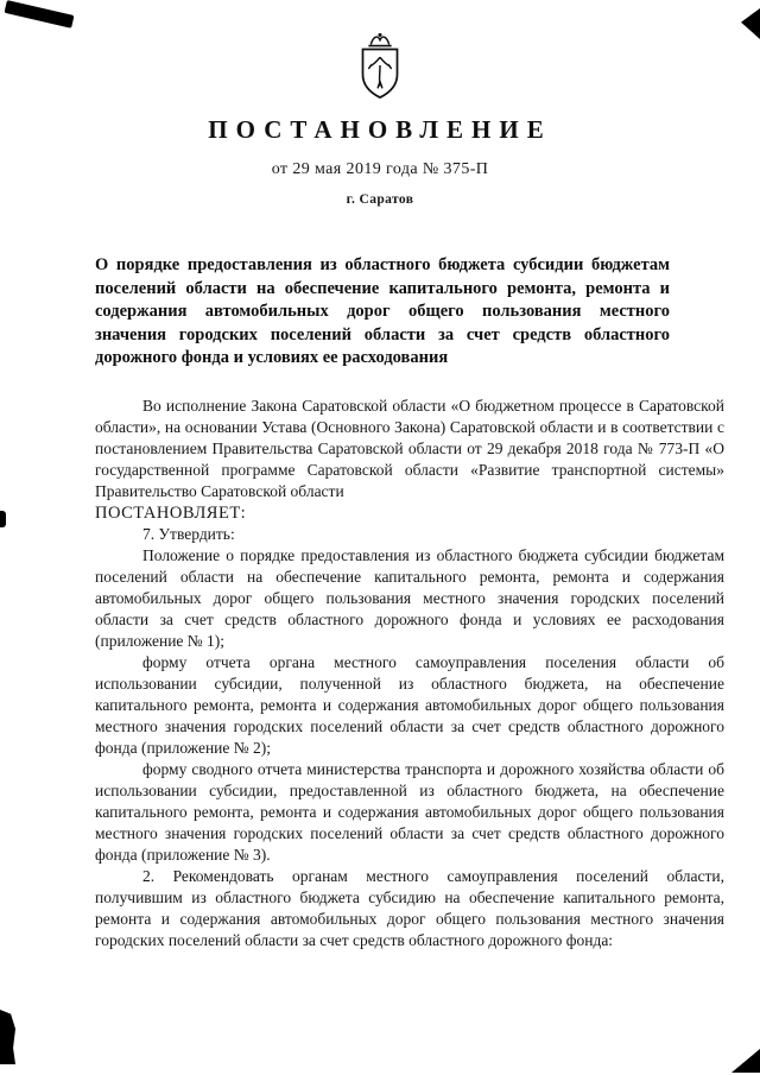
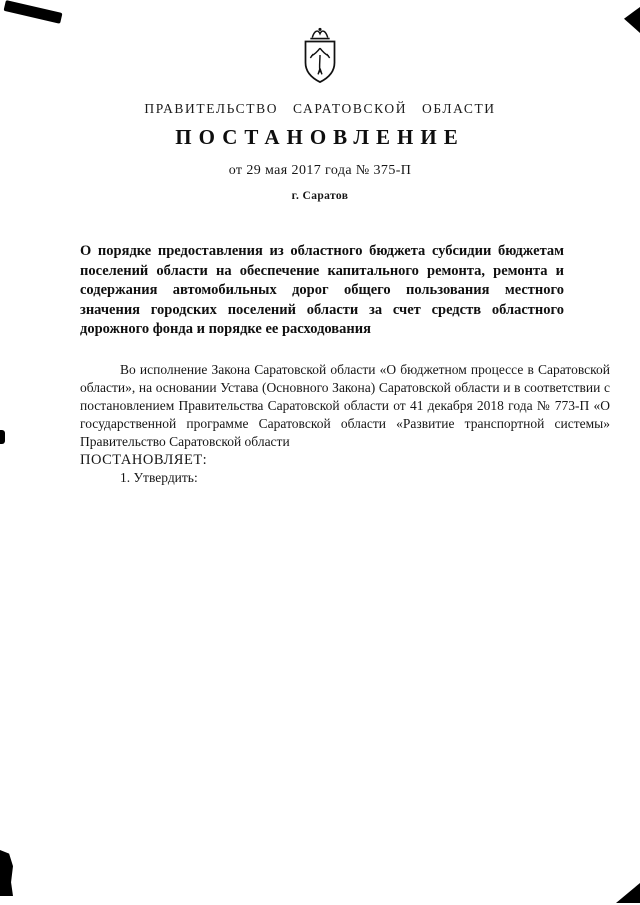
+ ПРАВИТЕЛЬСТВО САРАТОВСКОЙ ОБЛАСТИ
  ПОСТАНОВЛЕНИЕ
- от 29 мая 2019 года № 375-П
+ от 29 мая 2017 года № 375-П
  г. Саратов
- О порядке предоставления из областного бюджета субсидии бюджетам поселений области на обеспечение капитального ремонта, ремонта и содержания автомобильных дорог общего пользования местного значения городских поселений области за счет средств областного дорожного фонда и условиях ее расходования
+ О порядке предоставления из областного бюджета субсидии бюджетам поселений области на обеспечение капитального ремонта, ремонта и содержания автомобильных дорог общего пользования местного значения городских поселений области за счет средств областного дорожного фонда и порядке ее расходования
- Во исполнение Закона Саратовской области «О бюджетном процессе в Саратовской области», на основании Устава (Основного Закона) Саратовской области и в соответствии с постановлением Правительства Саратовской области от 29 декабря 2018 года № 773-П «О государственной программе Саратовской области «Развитие транспортной системы» Правительство Саратовской области
+ Во исполнение Закона Саратовской области «О бюджетном процессе в Саратовской области», на основании Устава (Основного Закона) Саратовской области и в соответствии с постановлением Правительства Саратовской области от 41 декабря 2018 года № 773-П «О государственной программе Саратовской области «Развитие транспортной системы» Правительство Саратовской области
  ПОСТАНОВЛЯЕТ:
- 7. Утвердить:
+ 1. Утвердить:
- Положение о порядке предоставления из областного бюджета субсидии бюджетам поселений области на обеспечение капитального ремонта, ремонта и содержания автомобильных дорог общего пользования местного значения городских поселений области за счет средств областного дорожного фонда и условиях ее расходования (приложение № 1);
- форму отчета органа местного самоуправления поселения области об использовании субсидии, полученной из областного бюджета, на обеспечение капитального ремонта, ремонта и содержания автомобильных дорог общего пользования местного значения городских поселений области за счет средств областного дорожного фонда (приложение № 2);
- форму сводного отчета министерства транспорта и дорожного хозяйства области об использовании субсидии, предоставленной из областного бюджета, на обеспечение капитального ремонта, ремонта и содержания автомобильных дорог общего пользования местного значения городских поселений области за счет средств областного дорожного фонда (приложение № 3).
- 2. Рекомендовать органам местного самоуправления поселений области, получившим из областного бюджета субсидию на обеспечение капитального ремонта, ремонта и содержания автомобильных дорог общего пользования местного значения городских поселений области за счет средств областного дорожного фонда:
